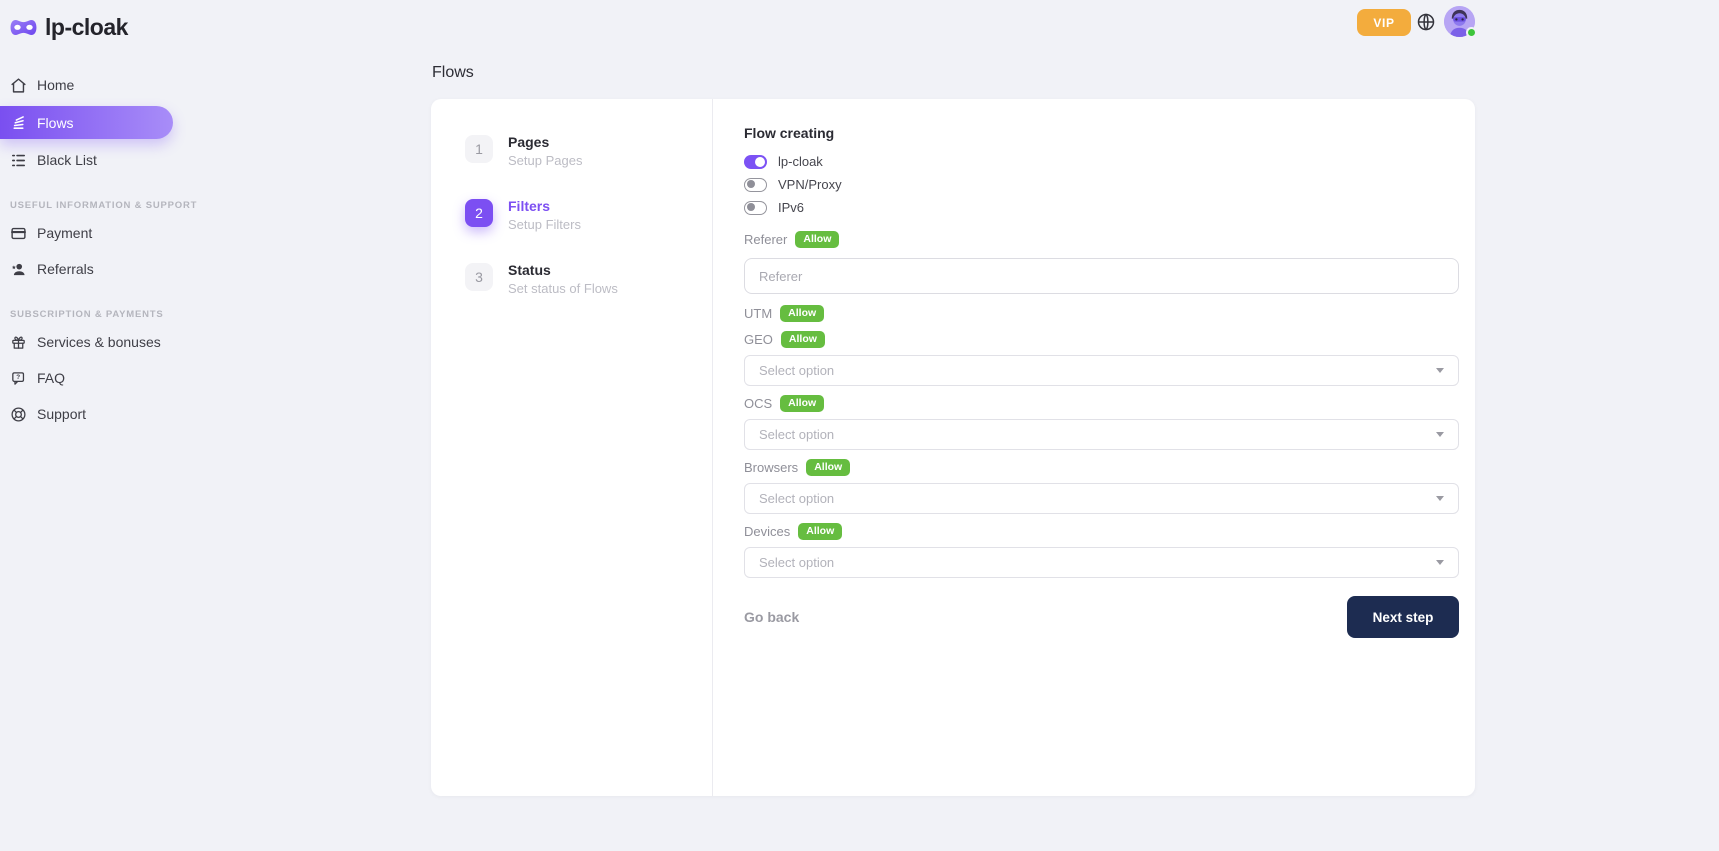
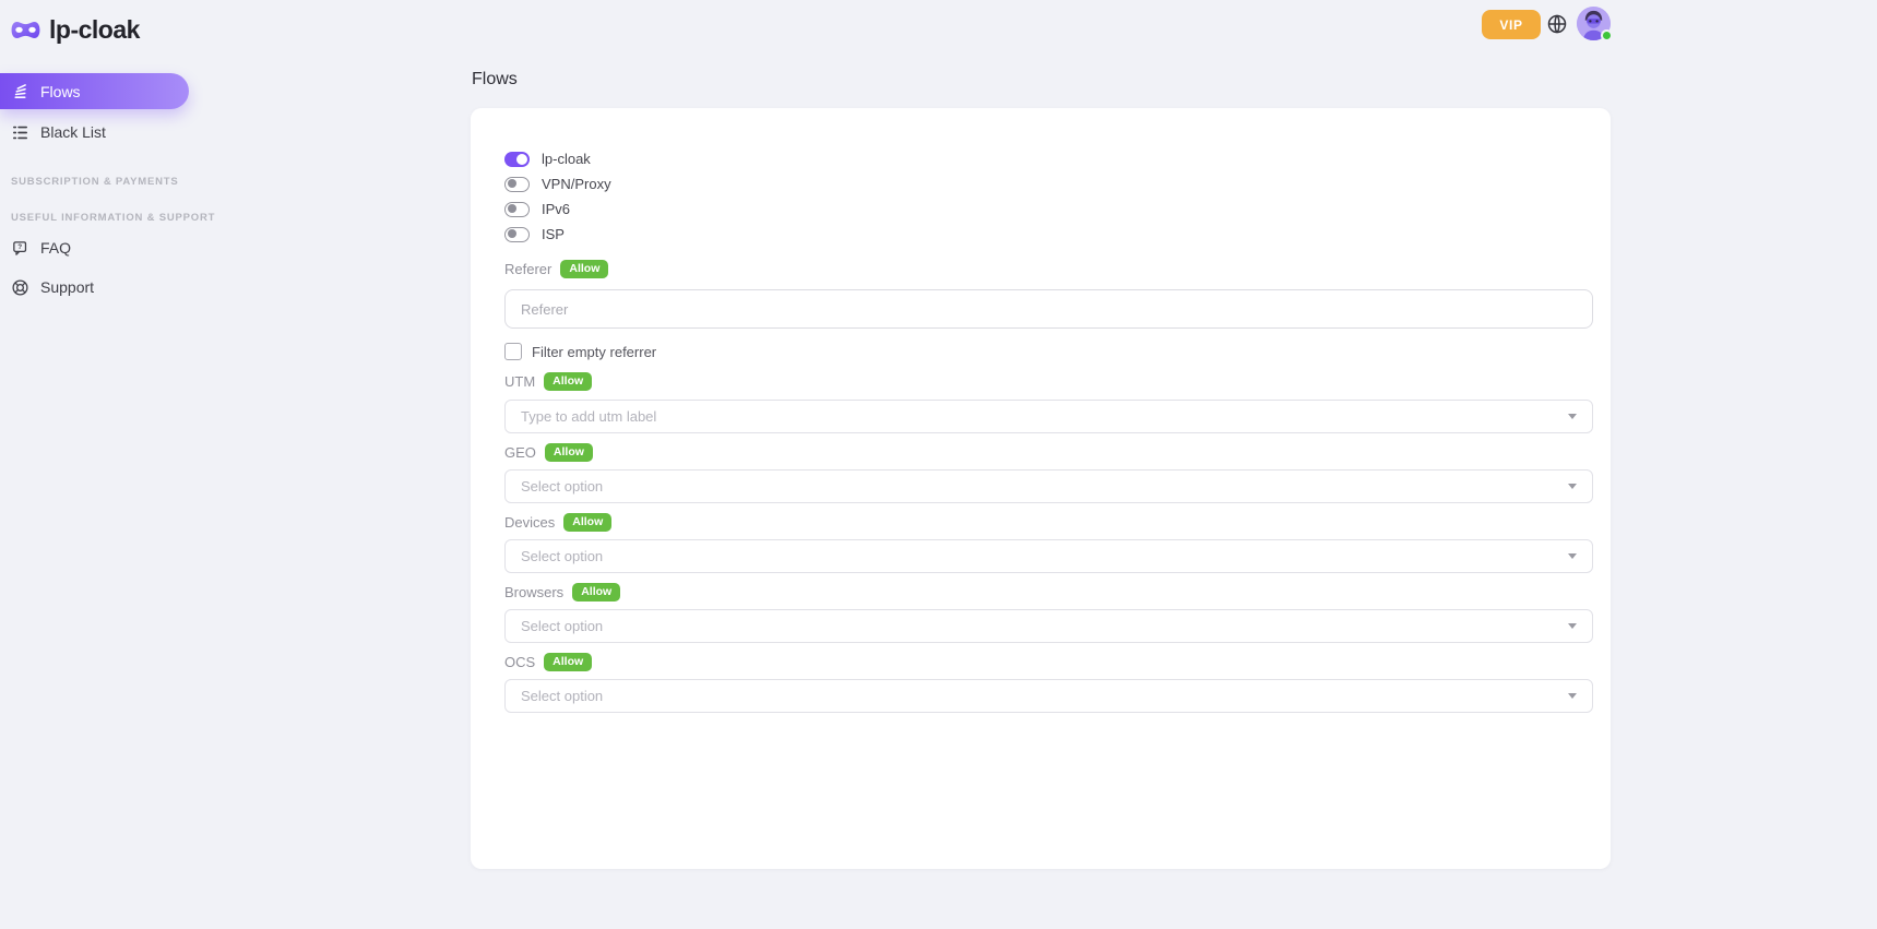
  lp-cloak
- Home
  Flows
  Black List
- USEFUL INFORMATION & SUPPORT
+ SUBSCRIPTION & PAYMENTS
- Payment
- Referrals
- SUBSCRIPTION & PAYMENTS
+ USEFUL INFORMATION & SUPPORT
- Services & bonuses
  FAQ
  Support
  VIP
  Flows
- 1
- Pages
- Setup Pages
- 2
- Filters
- Setup Filters
- 3
- Status
- Set status of Flows
- Flow creating
  lp-cloak
  VPN/Proxy
  IPv6
+ ISP
  Referer
  Allow
  Referer
+ Filter empty referrer
  UTM
  Allow
+ Type to add utm label
  GEO
  Allow
  Select option
- OCS
+ Devices
  Allow
  Select option
  Browsers
  Allow
  Select option
- Devices
+ OCS
  Allow
  Select option
- Go back
- Next step
